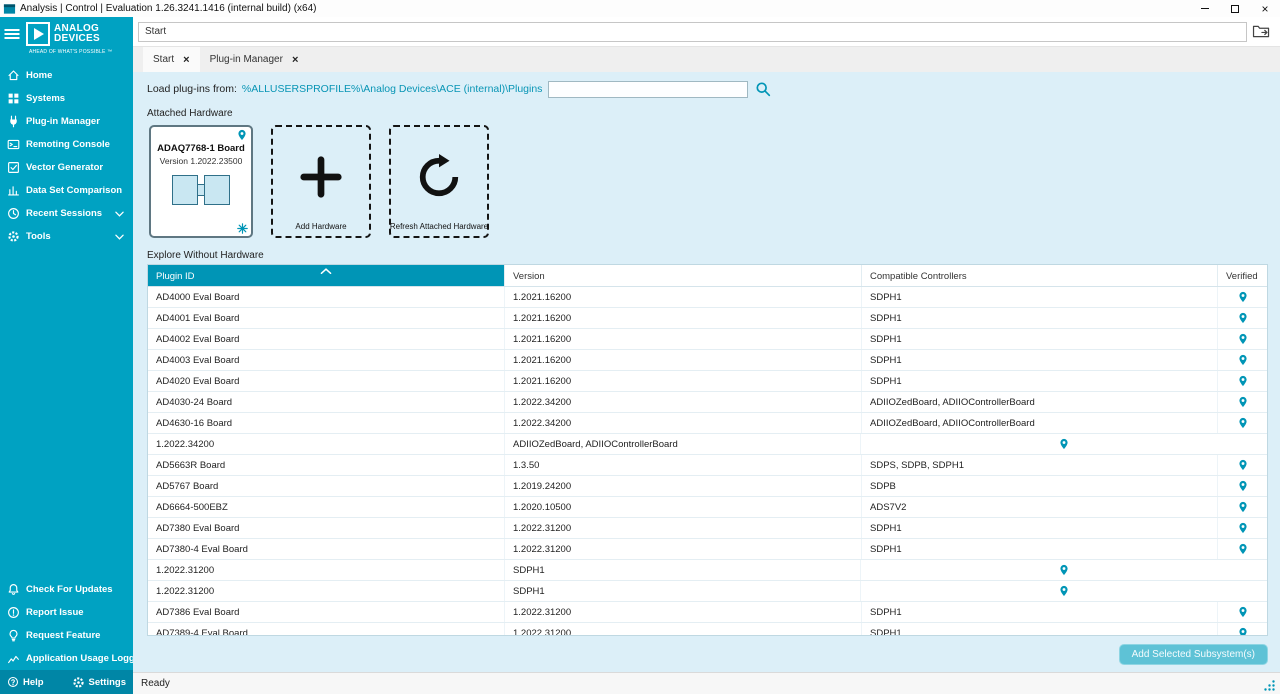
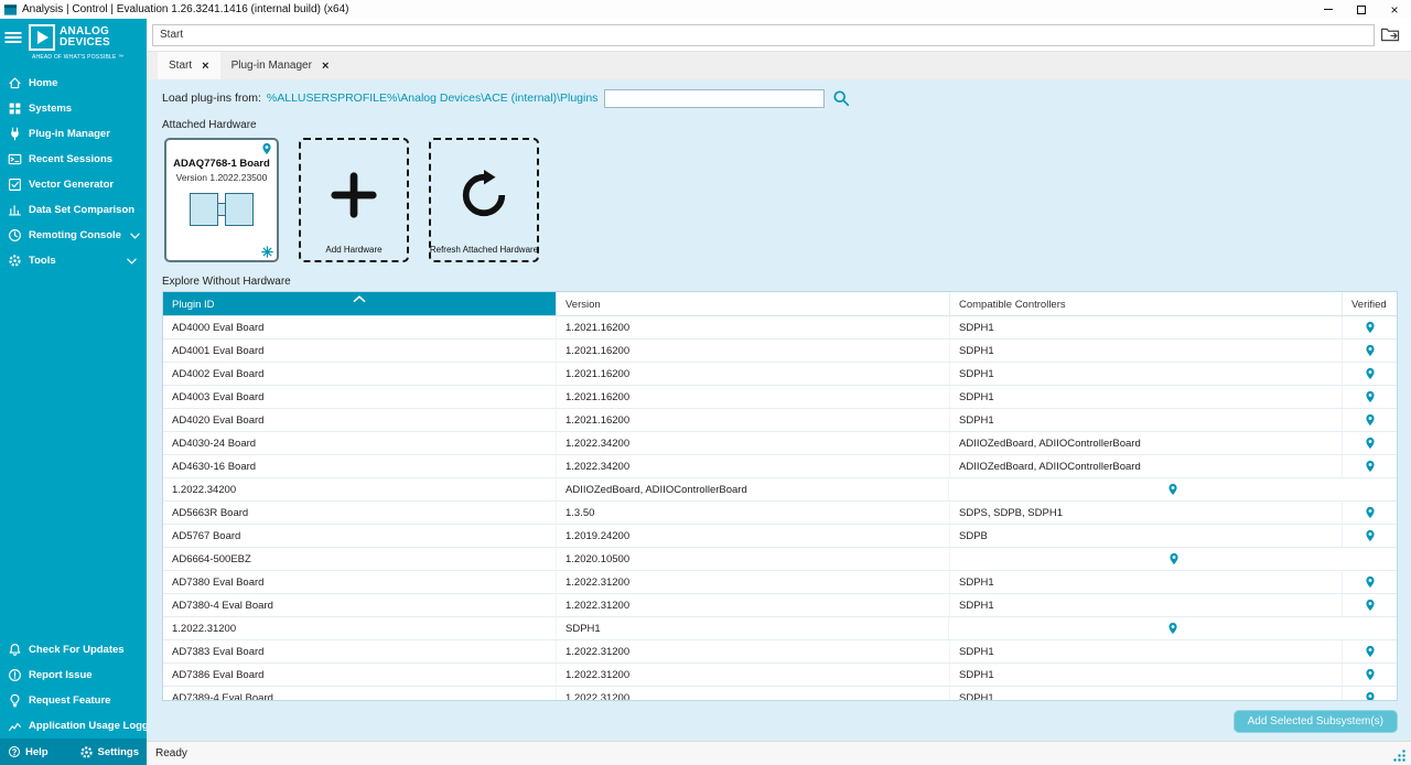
  Analysis | Control | Evaluation 1.26.3241.1416 (internal build) (x64)
  ×
  ANALOG
  DEVICES
  Home
  Systems
  Plug-in Manager
- Remoting Console
+ Recent Sessions
  Vector Generator
  Data Set Comparison
- Recent Sessions
+ Remoting Console
  Tools
  Check For Updates
  Report Issue
  Request Feature
  Application Usage Logg
  Help
  Settings
  Start
  Start
  ×
  Plug-in Manager
  ×
  Load plug-ins from:
  %ALLUSERSPROFILE%\Analog Devices\ACE (internal)\Plugins
  Attached Hardware
  ADAQ7768-1 Board
  Version 1.2022.23500
  Add Hardware
  Refresh Attached Hardware
  Explore Without Hardware
  Plugin ID
  Version
  Compatible Controllers
  Verified
  AD4000 Eval Board
  1.2021.16200
  SDPH1
  AD4001 Eval Board
  1.2021.16200
  SDPH1
  AD4002 Eval Board
  1.2021.16200
  SDPH1
  AD4003 Eval Board
  1.2021.16200
  SDPH1
  AD4020 Eval Board
  1.2021.16200
  SDPH1
  AD4030-24 Board
  1.2022.34200
  ADIIOZedBoard, ADIIOControllerBoard
  AD4630-16 Board
  1.2022.34200
  ADIIOZedBoard, ADIIOControllerBoard
  1.2022.34200
  ADIIOZedBoard, ADIIOControllerBoard
  AD5663R Board
  1.3.50
  SDPS, SDPB, SDPH1
  AD5767 Board
  1.2019.24200
  SDPB
  AD6664-500EBZ
  1.2020.10500
- ADS7V2
  AD7380 Eval Board
  1.2022.31200
  SDPH1
  AD7380-4 Eval Board
  1.2022.31200
  SDPH1
  1.2022.31200
  SDPH1
+ AD7383 Eval Board
  1.2022.31200
  SDPH1
  AD7386 Eval Board
  1.2022.31200
  SDPH1
  AD7389-4 Eval Board
  1.2022.31200
  SDPH1
  Add Selected Subsystem(s)
  Ready
